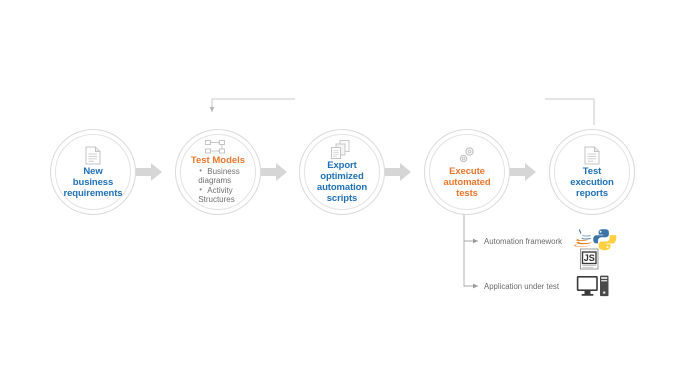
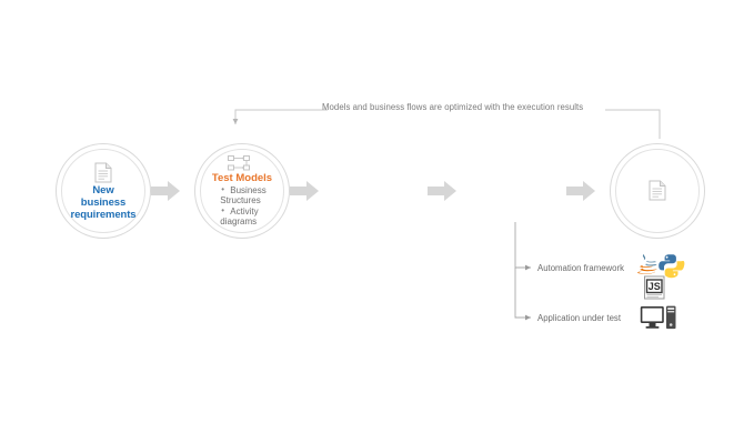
+ Models and business flows are optimized with the execution results
  New
  business
  requirements
  Test Models
  Business
- diagrams
+ Structures
  Activity
- Structures
+ diagrams
- Export
- optimized
- automation
- scripts
- Execute
- automated
- tests
- Test
- execution
- reports
  Automation framework
  JS
  Application under test
